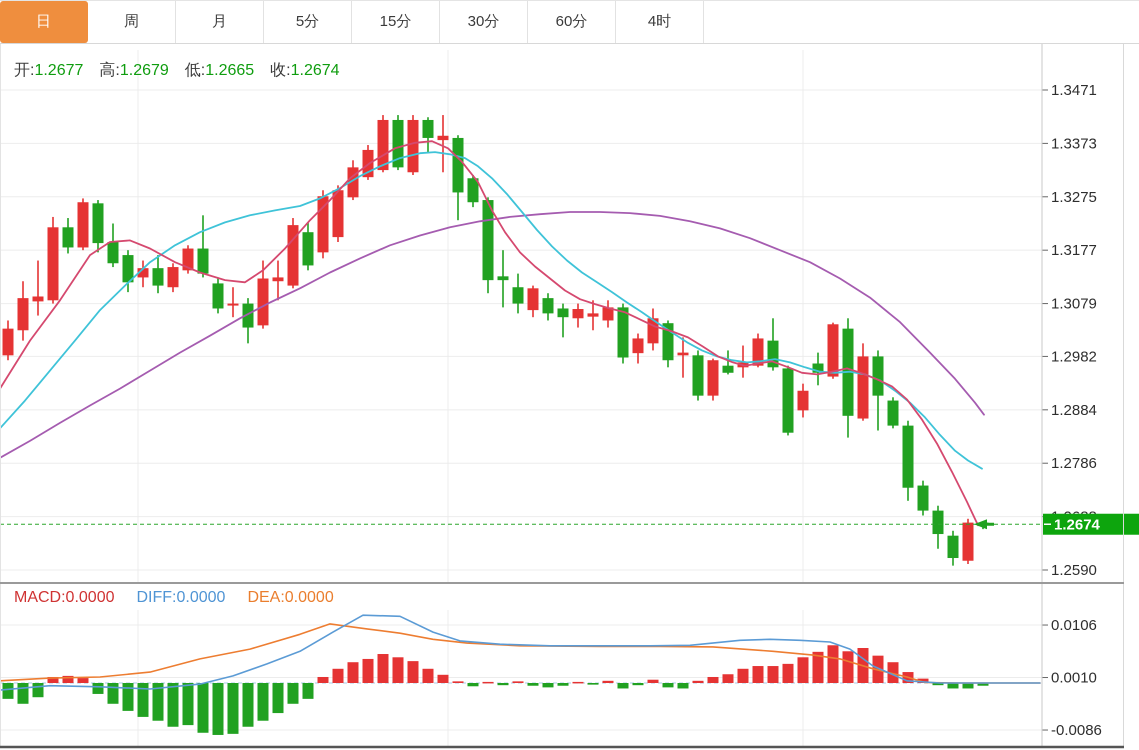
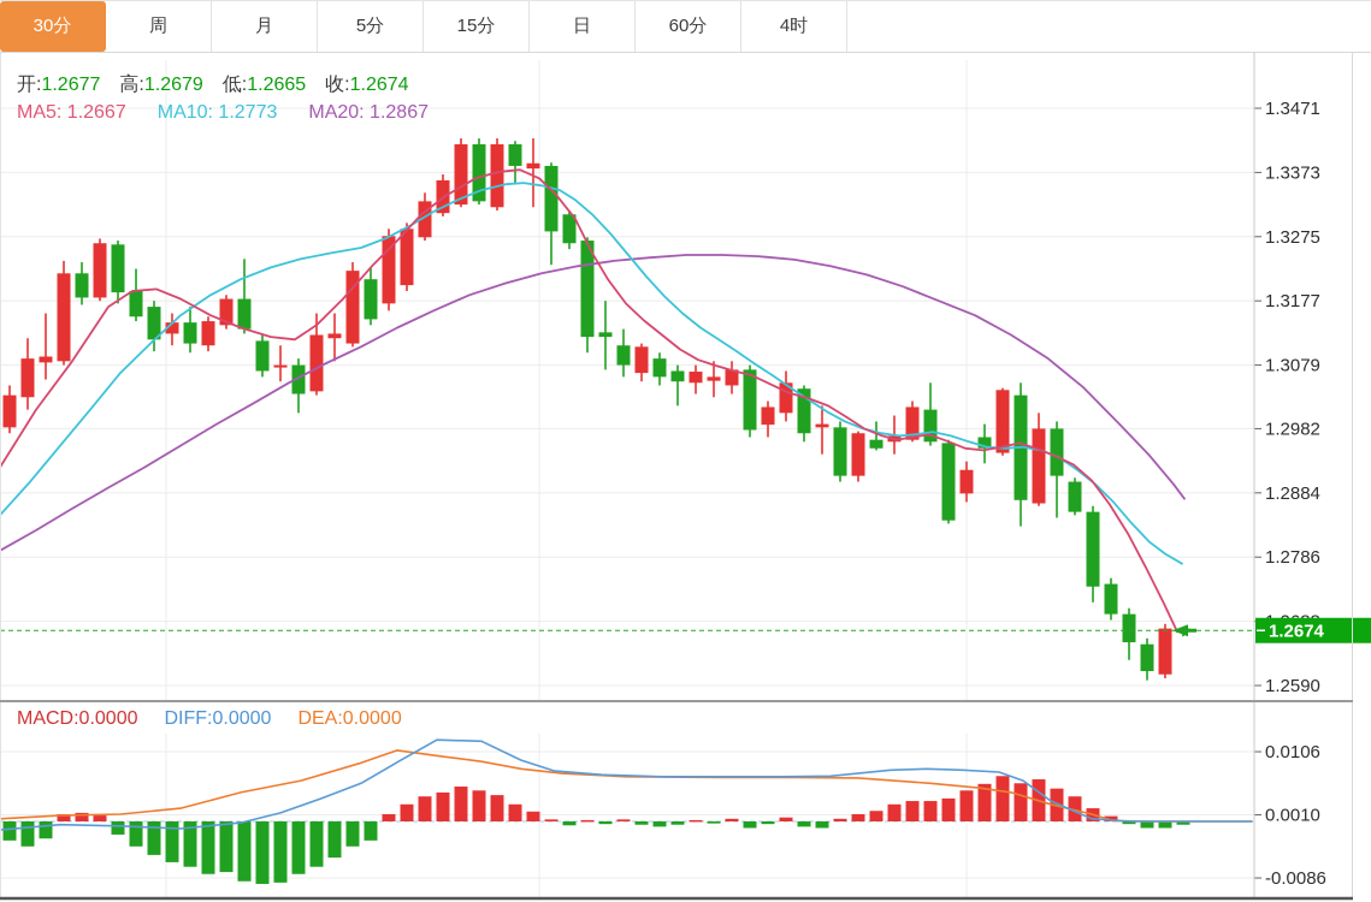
- 日
+ 30分
  周
  月
  5分
  15分
- 30分
+ 日
  60分
  4时
  开:1.2677 高:1.2679 低:1.2665 收:1.2674
+ MA5: 1.2667 MA10: 1.2773 MA20: 1.2867
  MACD:0.0000 DIFF:0.0000 DEA:0.0000
  1.3471
  1.3373
  1.3275
  1.3177
  1.3079
  1.2982
  1.2884
  1.2786
  1.2590
  0.0106
  0.0010
  -0.0086
  1.2674
